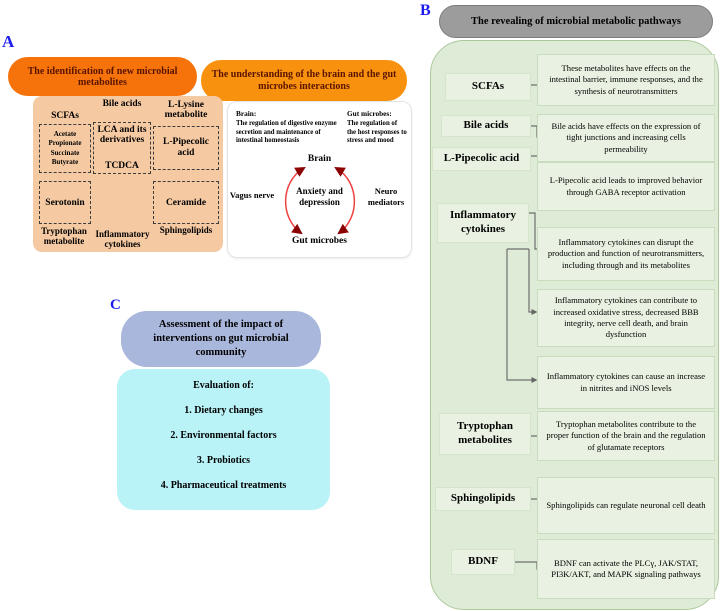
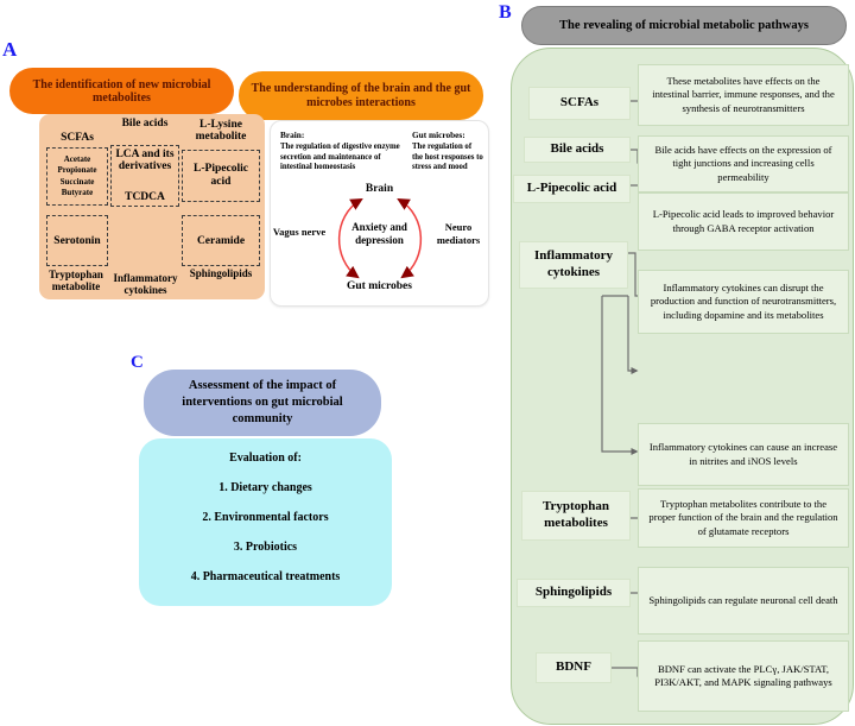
  A
  The identification of new microbial metabolites
  The understanding of the brain and the gut microbes interactions
  SCFAs
  Bile acids
  L-Lysine metabolite
  Acetate
  Propionate
  Succinate
  Butyrate
  LCA and its derivatives
  TCDCA
  L-Pipecolic acid
  Serotonin
  Ceramide
  Tryptophan metabolite
  Inflammatory cytokines
  Sphingolipids
  Brain:
  Gut microbes:
  Brain
  Vagus nerve
  Anxiety and depression
  Neuro mediators
  Gut microbes
  C
  Assessment of the impact of interventions on gut microbial community
  Evaluation of:
  1. Dietary changes
  2. Environmental factors
  3. Probiotics
  4. Pharmaceutical treatments
  B
  The revealing of microbial metabolic pathways
  SCFAs
  Bile acids
  L-Pipecolic acid
  Inflammatory cytokines
  Tryptophan metabolites
  Sphingolipids
  BDNF
  These metabolites have effects on the intestinal barrier, immune responses, and the synthesis of neurotransmitters
  Bile acids have effects on the expression of tight junctions and increasing cells permeability
  L-Pipecolic acid leads to improved behavior through GABA receptor activation
- Inflammatory cytokines can disrupt the production and function of neurotransmitters, including through and its metabolites
+ Inflammatory cytokines can disrupt the production and function of neurotransmitters, including dopamine and its metabolites
- Inflammatory cytokines can contribute to increased oxidative stress, decreased BBB integrity, nerve cell death, and brain dysfunction
  Inflammatory cytokines can cause an increase in nitrites and iNOS levels
  Tryptophan metabolites contribute to the proper function of the brain and the regulation of glutamate receptors
  Sphingolipids can regulate neuronal cell death
  BDNF can activate the PLCγ, JAK/STAT, PI3K/AKT, and MAPK signaling pathways
